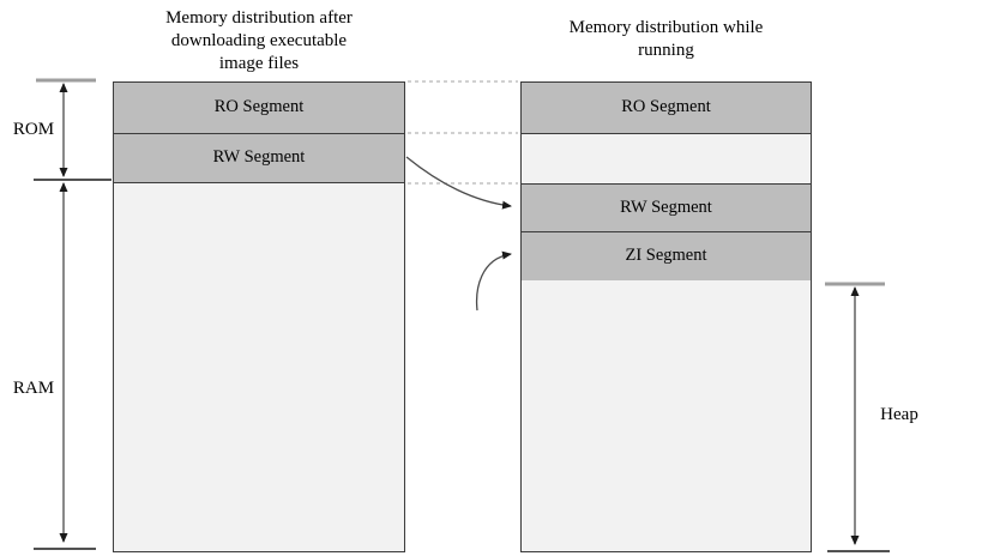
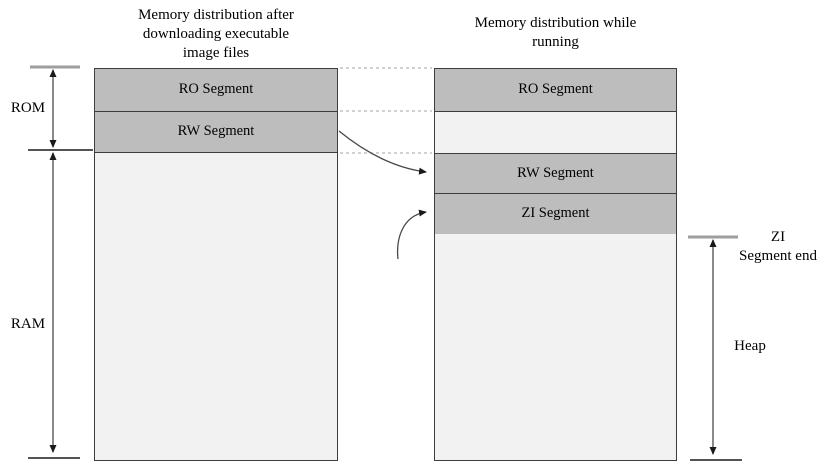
  Memory distribution after
  downloading executable
  image files
  Memory distribution while
  running
  RO Segment
  RW Segment
  RO Segment
  RW Segment
  ZI Segment
  ROM
  RAM
+ ZI
+ Segment end
  Heap
